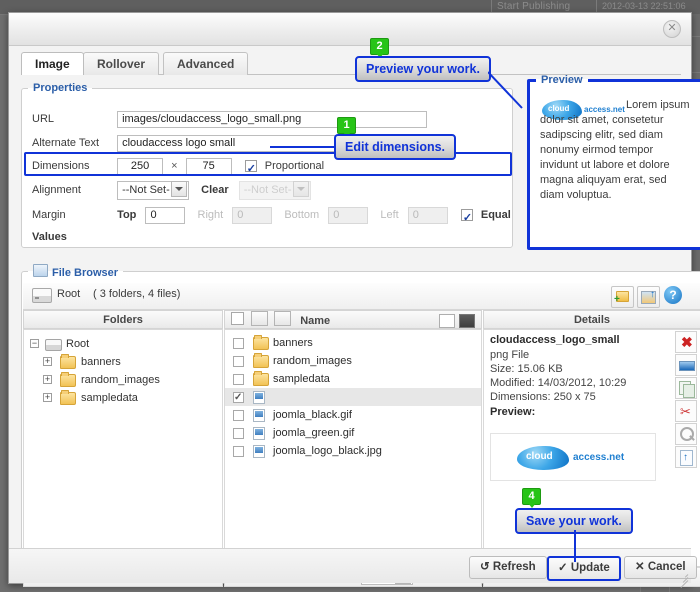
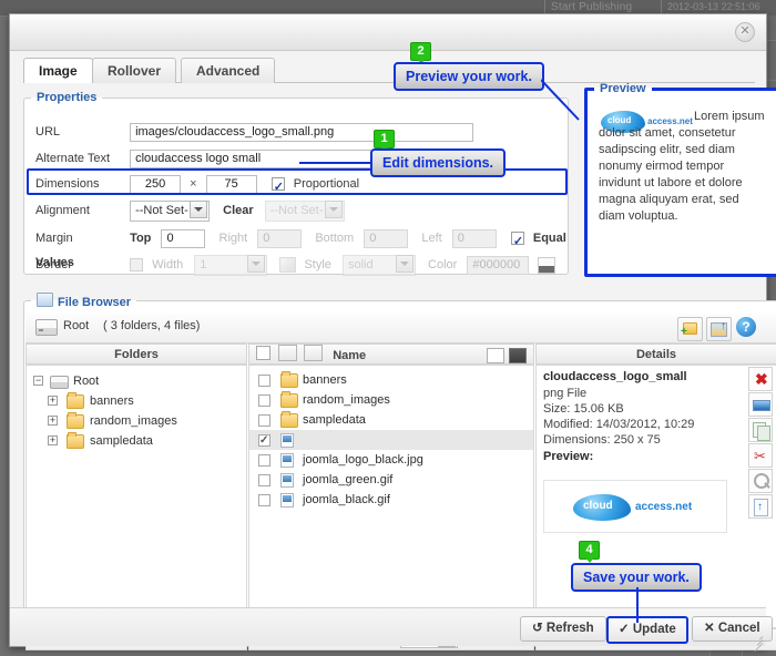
  Start Publishing
  2012-03-13 22:51:06
  ✕
  Image
  Rollover
  Advanced
  Properties
  URL images/cloudaccess_logo_small.png
  Alternate Text cloudaccess logo small
  Dimensions 250 × 75 Proportional
  Alignment --Not Set- Clear --Not Set-
  Margin Top 0 Right 0 Bottom 0 Left 0 Equal Values
+ Border Width 1 Style solid Color #000000
  Preview
  cloud
  access.net
  Lorem ipsum dolor sit amet, consetetur sadipscing elitr, sed diam nonumy eirmod tempor invidunt ut labore et dolore magna aliquyam erat, sed diam voluptua.
  File Browser
  Root
  ( 3 folders, 4 files)
  +
  ↑
  ?
  Folders
  Name
  Details
  −
  Root
  +
  banners
  +
  random_images
  +
  sampledata
  banners
  random_images
  sampledata
- joomla_black.gif
+ joomla_logo_black.jpg
  joomla_green.gif
- joomla_logo_black.jpg
+ joomla_black.gif
  cloudaccess_logo_small
  png File
  Size: 15.06 KB
  Modified: 14/03/2012, 10:29
  Dimensions: 250 x 75
  Preview:
  cloud
  access.net
  ✖
  ✂
  ↑
  ↺ Refresh
  ✓ Update
  ✕ Cancel
  1
  Edit dimensions.
  2
  Preview your work.
  4
  Save your work.
